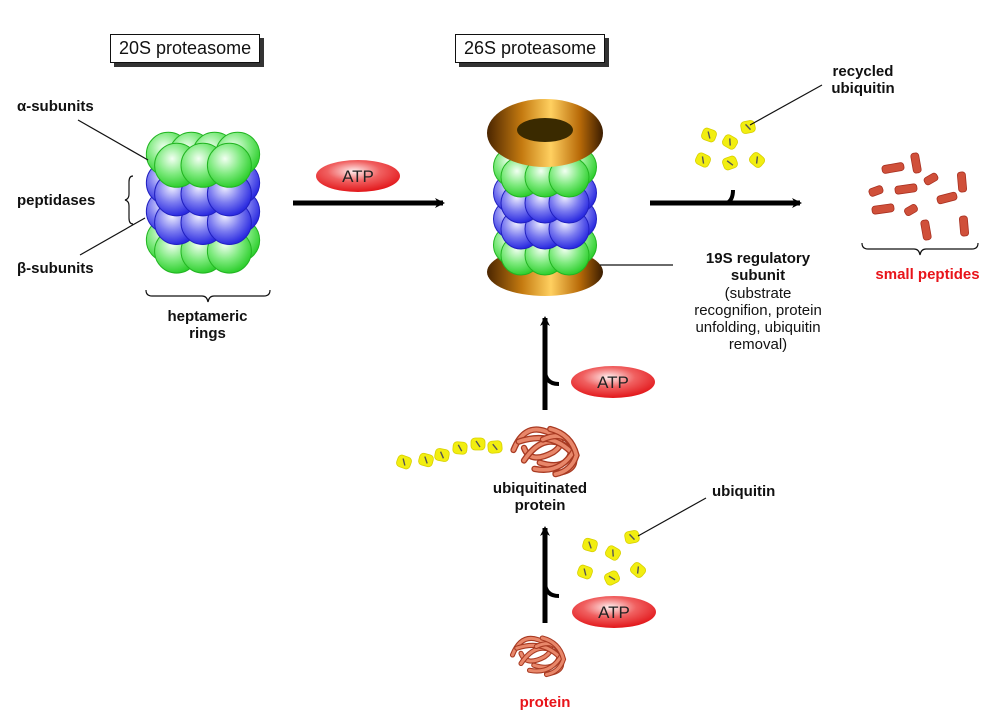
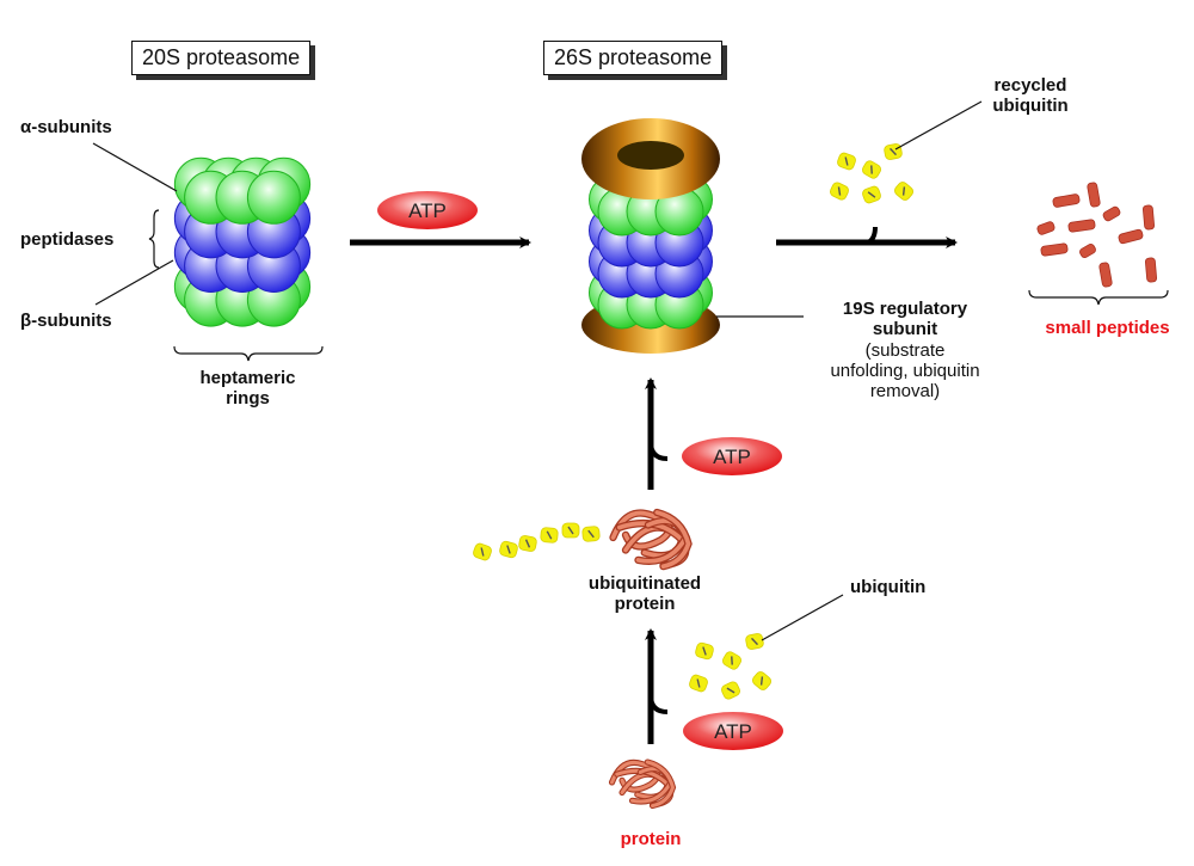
  ATP
  ATP
  ATP
  20S proteasome
  26S proteasome
  α-subunits
  peptidases
  β-subunits
  heptameric
  rings
  recycled
  ubiquitin
  19S regulatory
  subunit
  (substrate
- recognifion, protein
  unfolding, ubiquitin
  removal)
  small peptides
  ubiquitinated
  protein
  ubiquitin
  protein
